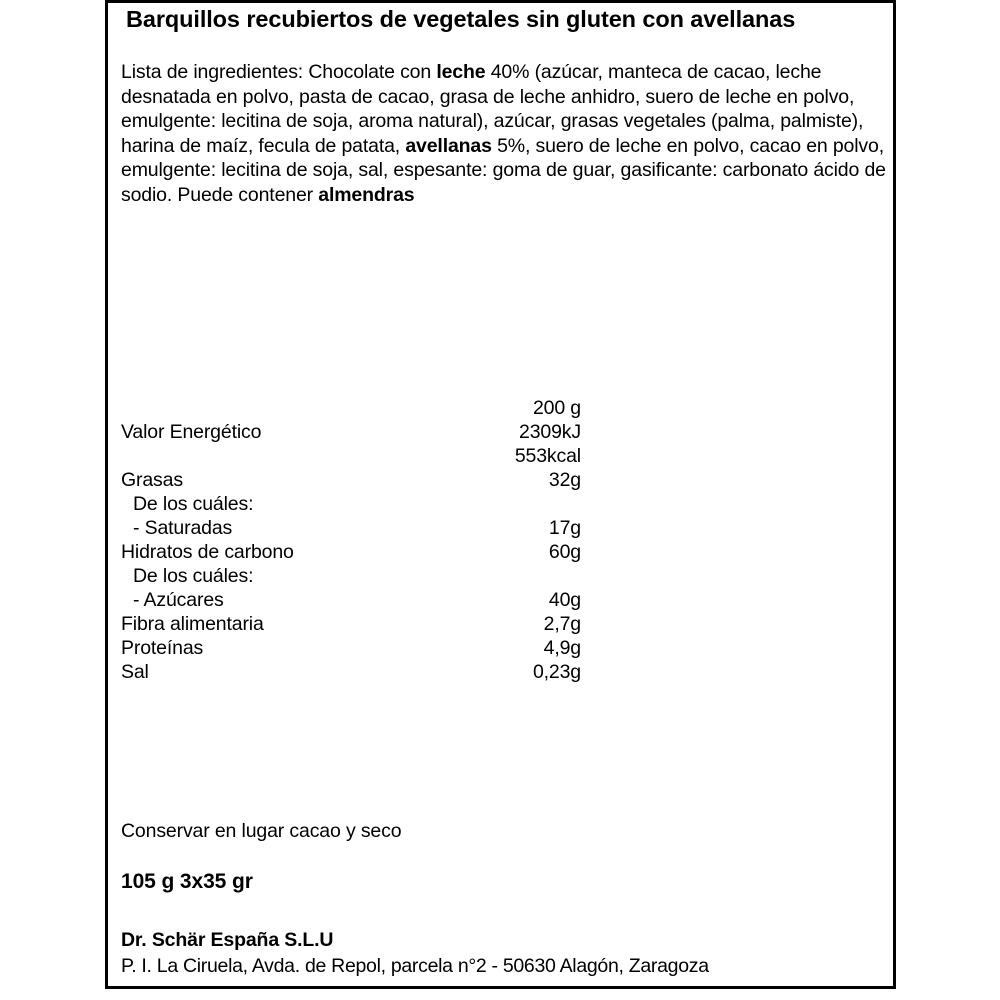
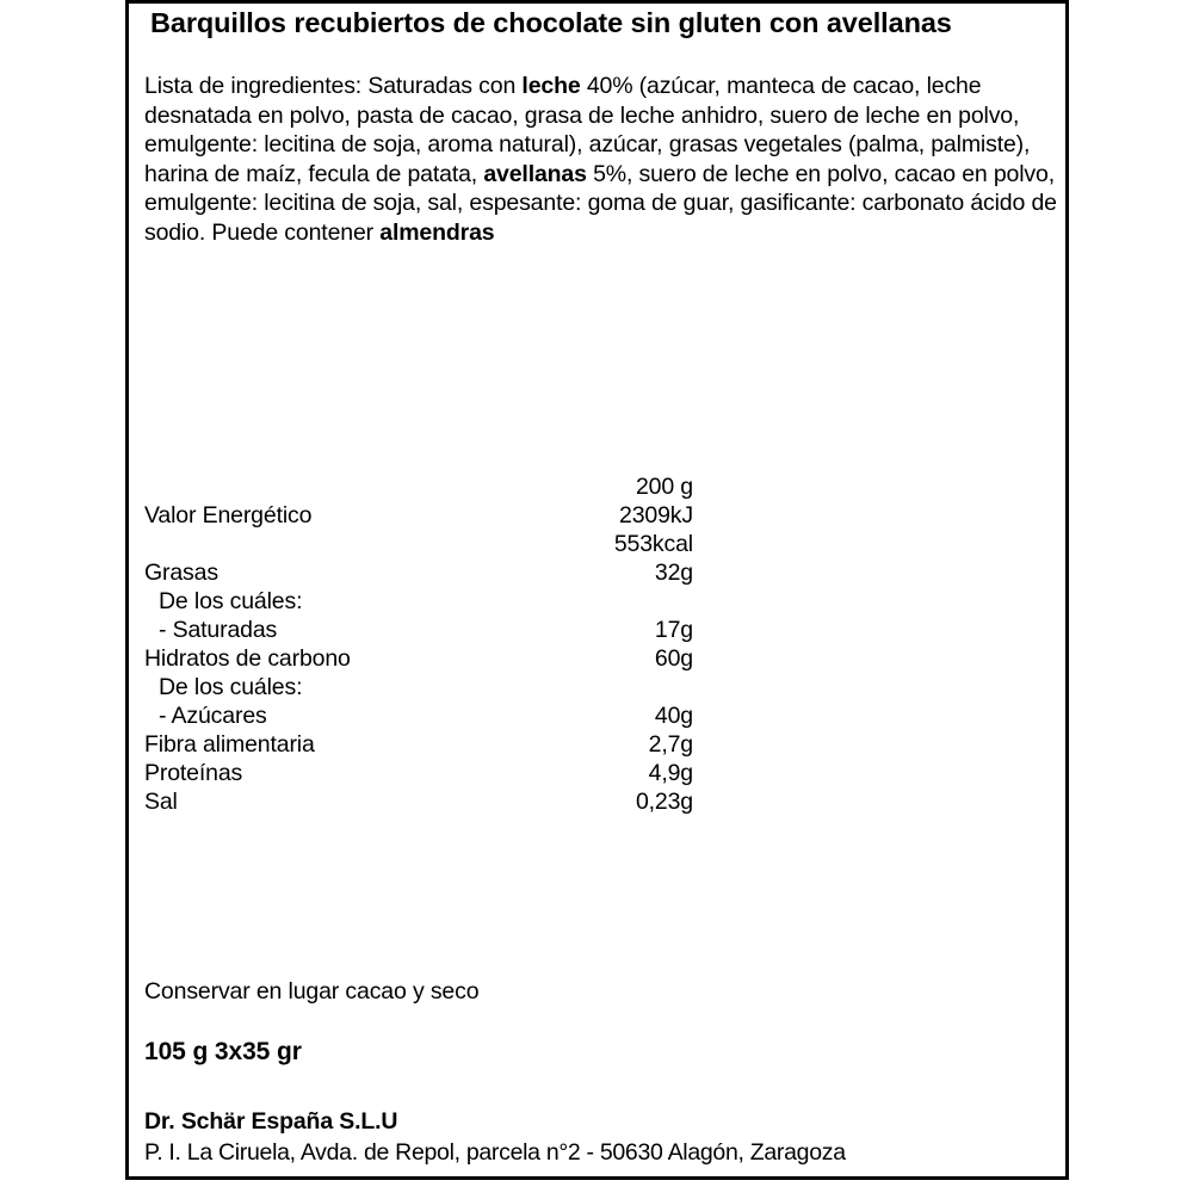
- Barquillos recubiertos de vegetales sin gluten con avellanas
+ Barquillos recubiertos de chocolate sin gluten con avellanas
- Lista de ingredientes: Chocolate con leche 40% (azúcar, manteca de cacao, leche desnatada en polvo, pasta de cacao, grasa de leche anhidro, suero de leche en polvo, emulgente: lecitina de soja, aroma natural), azúcar, grasas vegetales (palma, palmiste), harina de maíz, fecula de patata, avellanas 5%, suero de leche en polvo, cacao en polvo, emulgente: lecitina de soja, sal, espesante: goma de guar, gasificante: carbonato ácido de sodio. Puede contener almendras
+ Lista de ingredientes: Saturadas con leche 40% (azúcar, manteca de cacao, leche desnatada en polvo, pasta de cacao, grasa de leche anhidro, suero de leche en polvo, emulgente: lecitina de soja, aroma natural), azúcar, grasas vegetales (palma, palmiste), harina de maíz, fecula de patata, avellanas 5%, suero de leche en polvo, cacao en polvo, emulgente: lecitina de soja, sal, espesante: goma de guar, gasificante: carbonato ácido de sodio. Puede contener almendras
  200 g
  Valor Energético
  2309kJ
  553kcal
  Grasas
  32g
  De los cuáles:
  - Saturadas
  17g
  Hidratos de carbono
  60g
  De los cuáles:
  - Azúcares
  40g
  Fibra alimentaria
  2,7g
  Proteínas
  4,9g
  Sal
  0,23g
  Conservar en lugar cacao y seco
  105 g 3x35 gr
  Dr. Schär España S.L.U
  P. I. La Ciruela, Avda. de Repol, parcela n°2 - 50630 Alagón, Zaragoza
